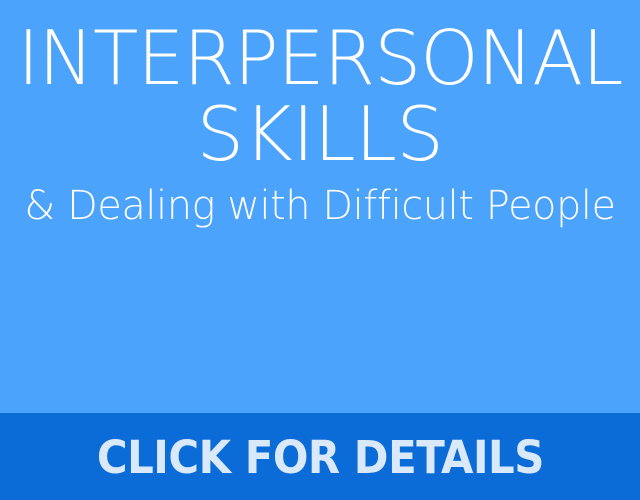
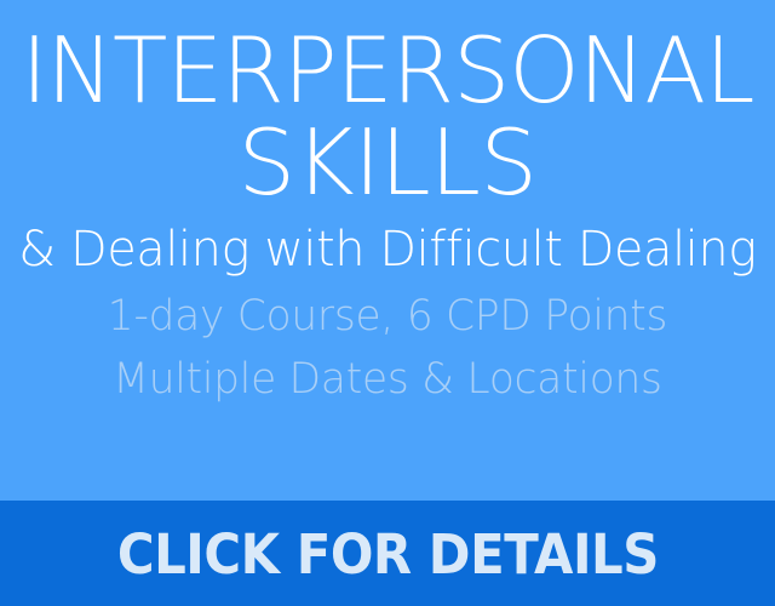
  INTERPERSONAL
  SKILLS
- & Dealing with Difficult People
+ & Dealing with Difficult Dealing
+ 1-day Course, 6 CPD Points
+ Multiple Dates & Locations
  CLICK FOR DETAILS
